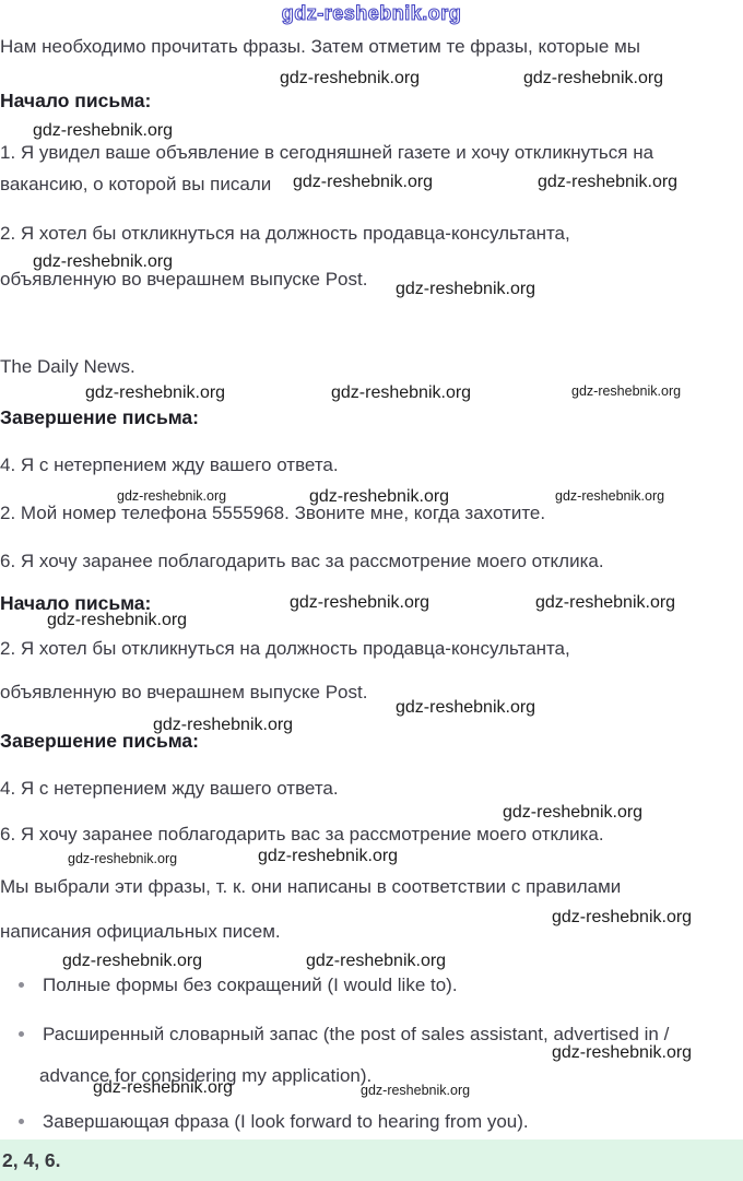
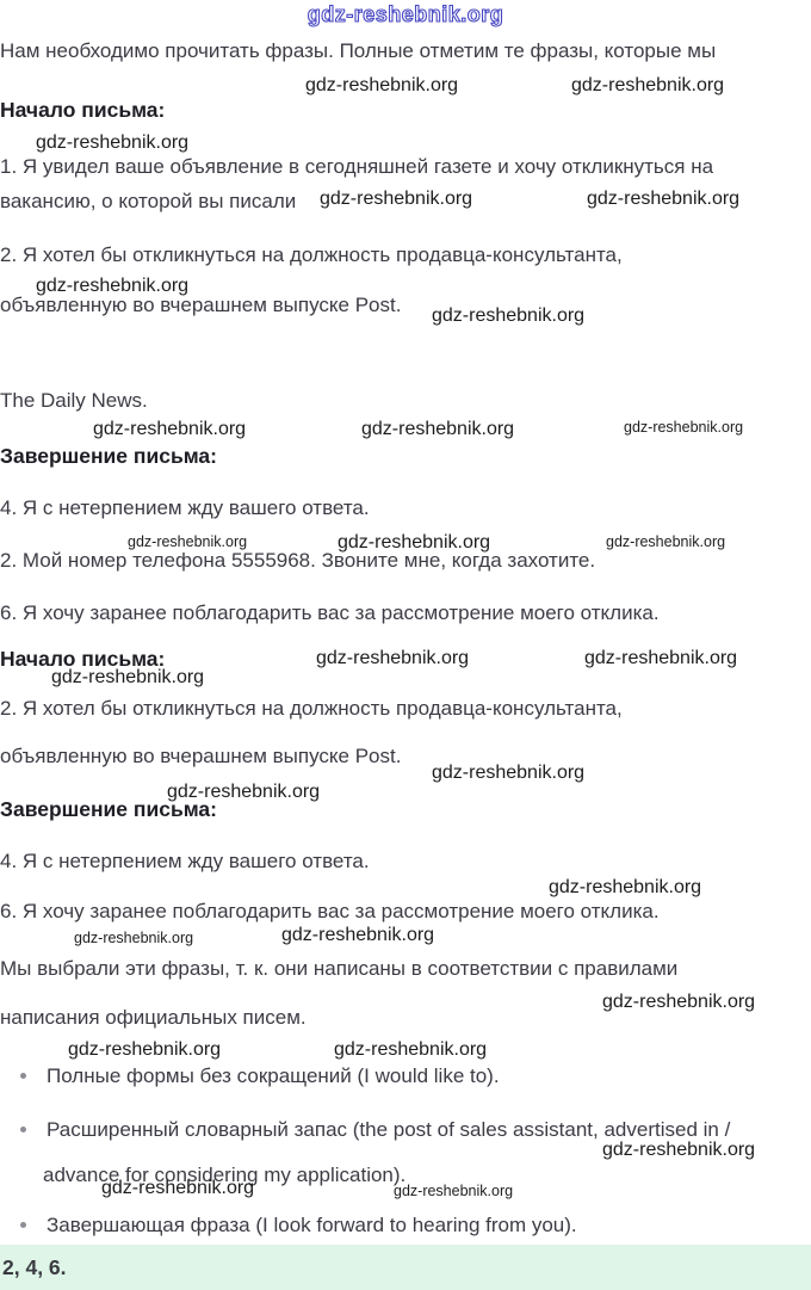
  2, 4, 6.
  gdz-reshebnik.org
- Нам необходимо прочитать фразы. Затем отметим те фразы, которые мы
+ Нам необходимо прочитать фразы. Полные отметим те фразы, которые мы
  gdz-reshebnik.org
  gdz-reshebnik.org
  Начало письма:
  gdz-reshebnik.org
  1. Я увидел ваше объявление в сегодняшней газете и хочу откликнуться на
  вакансию, о которой вы писали
  gdz-reshebnik.org
  gdz-reshebnik.org
  2. Я хотел бы откликнуться на должность продавца-консультанта,
  gdz-reshebnik.org
  объявленную во вчерашнем выпуске Post.
  gdz-reshebnik.org
  The Daily News.
  gdz-reshebnik.org
  gdz-reshebnik.org
  gdz-reshebnik.org
  Завершение письма:
  4. Я с нетерпением жду вашего ответа.
  gdz-reshebnik.org
  gdz-reshebnik.org
  gdz-reshebnik.org
  2. Мой номер телефона 5555968. Звоните мне, когда захотите.
  6. Я хочу заранее поблагодарить вас за рассмотрение моего отклика.
  Начало письма:
  gdz-reshebnik.org
  gdz-reshebnik.org
  gdz-reshebnik.org
  2. Я хотел бы откликнуться на должность продавца-консультанта,
  объявленную во вчерашнем выпуске Post.
  gdz-reshebnik.org
  gdz-reshebnik.org
  Завершение письма:
  4. Я с нетерпением жду вашего ответа.
  gdz-reshebnik.org
  6. Я хочу заранее поблагодарить вас за рассмотрение моего отклика.
  gdz-reshebnik.org
  gdz-reshebnik.org
  Мы выбрали эти фразы, т. к. они написаны в соответствии с правилами
  gdz-reshebnik.org
  написания официальных писем.
  gdz-reshebnik.org
  gdz-reshebnik.org
  Полные формы без сокращений (I would like to).
  Расширенный словарный запас (the post of sales assistant, advertised in /
  gdz-reshebnik.org
  advance for considering my application).
  gdz-reshebnik.org
  gdz-reshebnik.org
  Завершающая фраза (I look forward to hearing from you).
